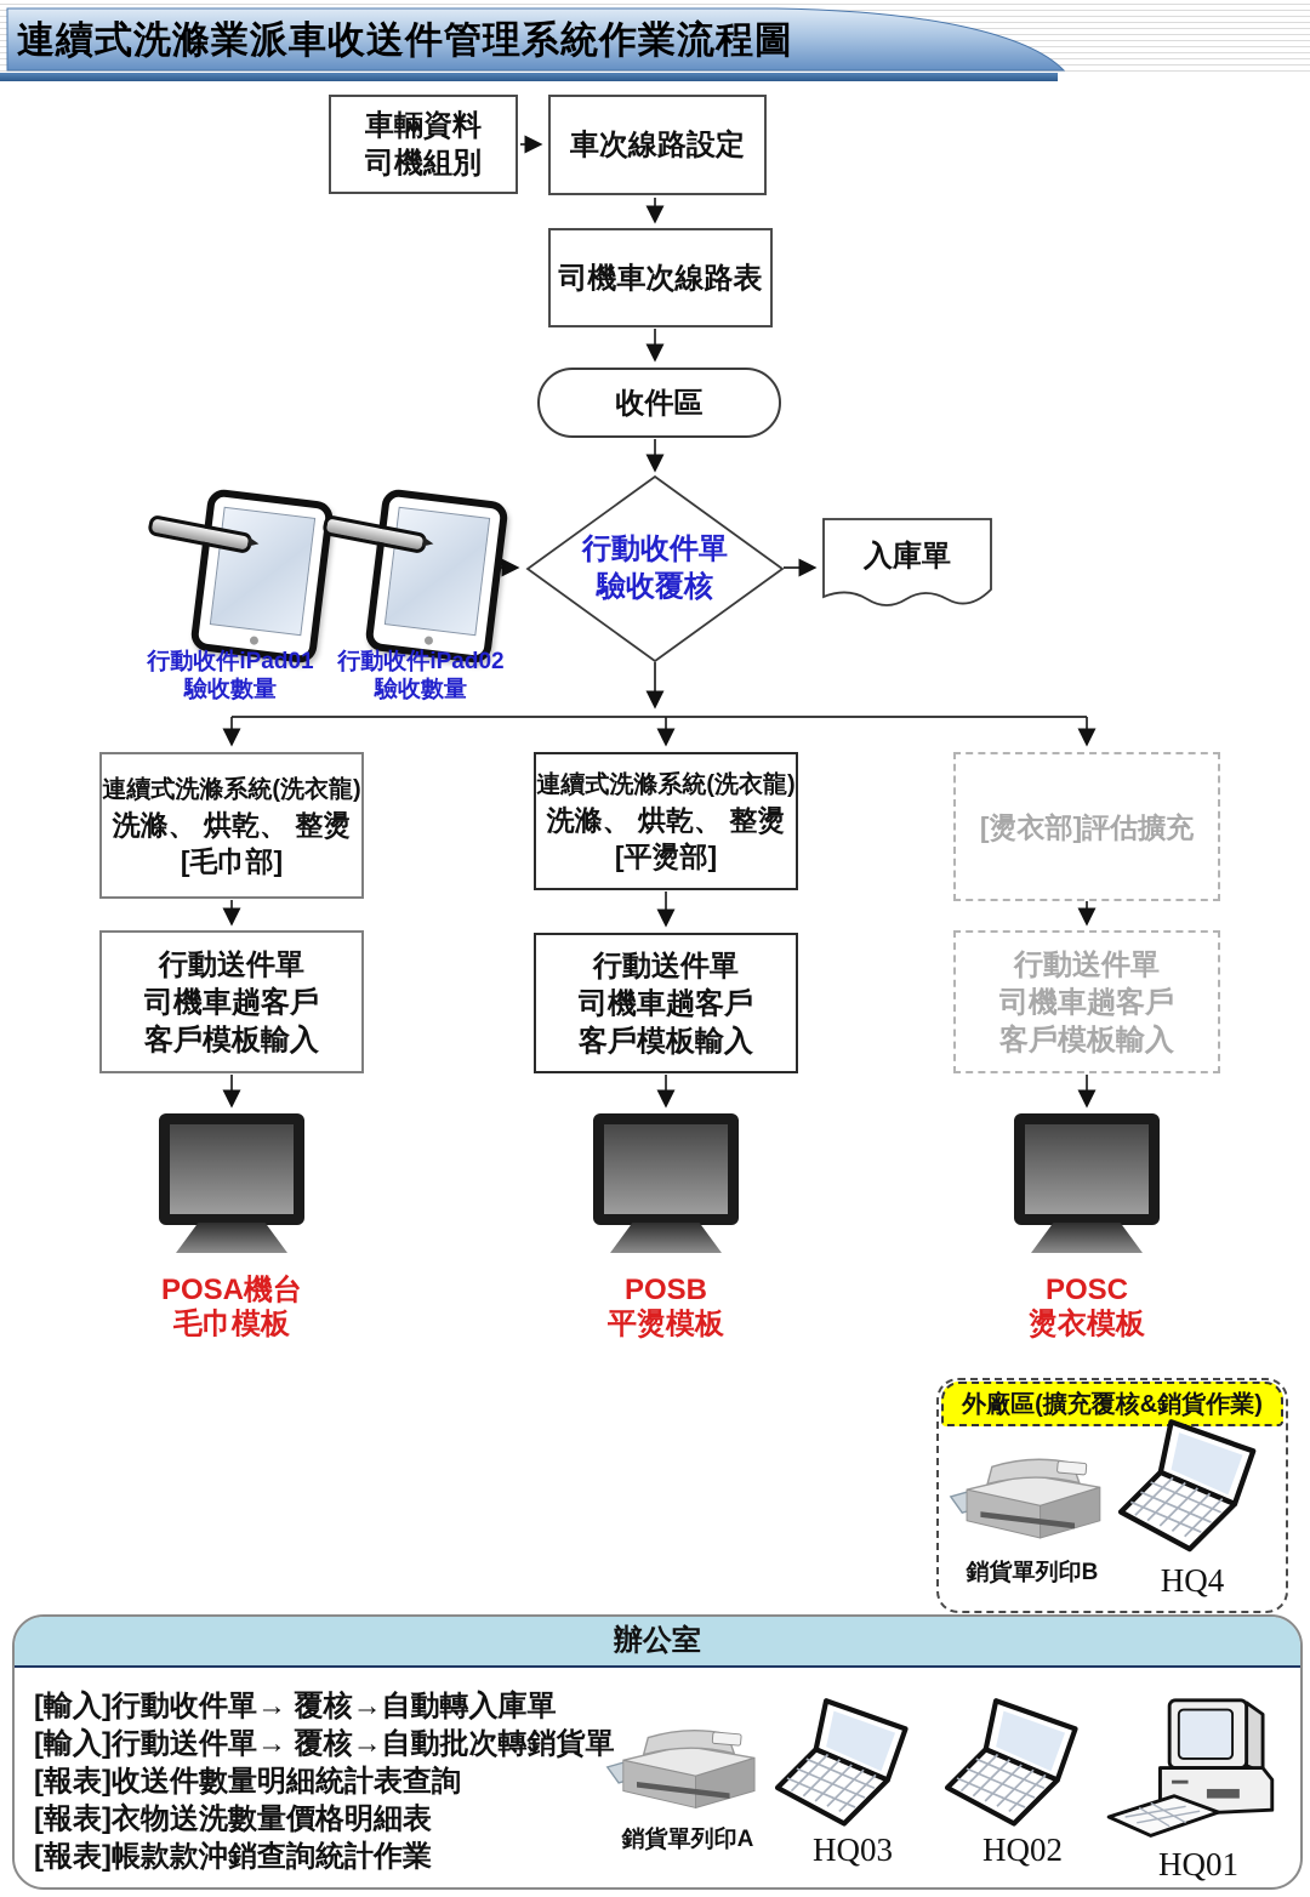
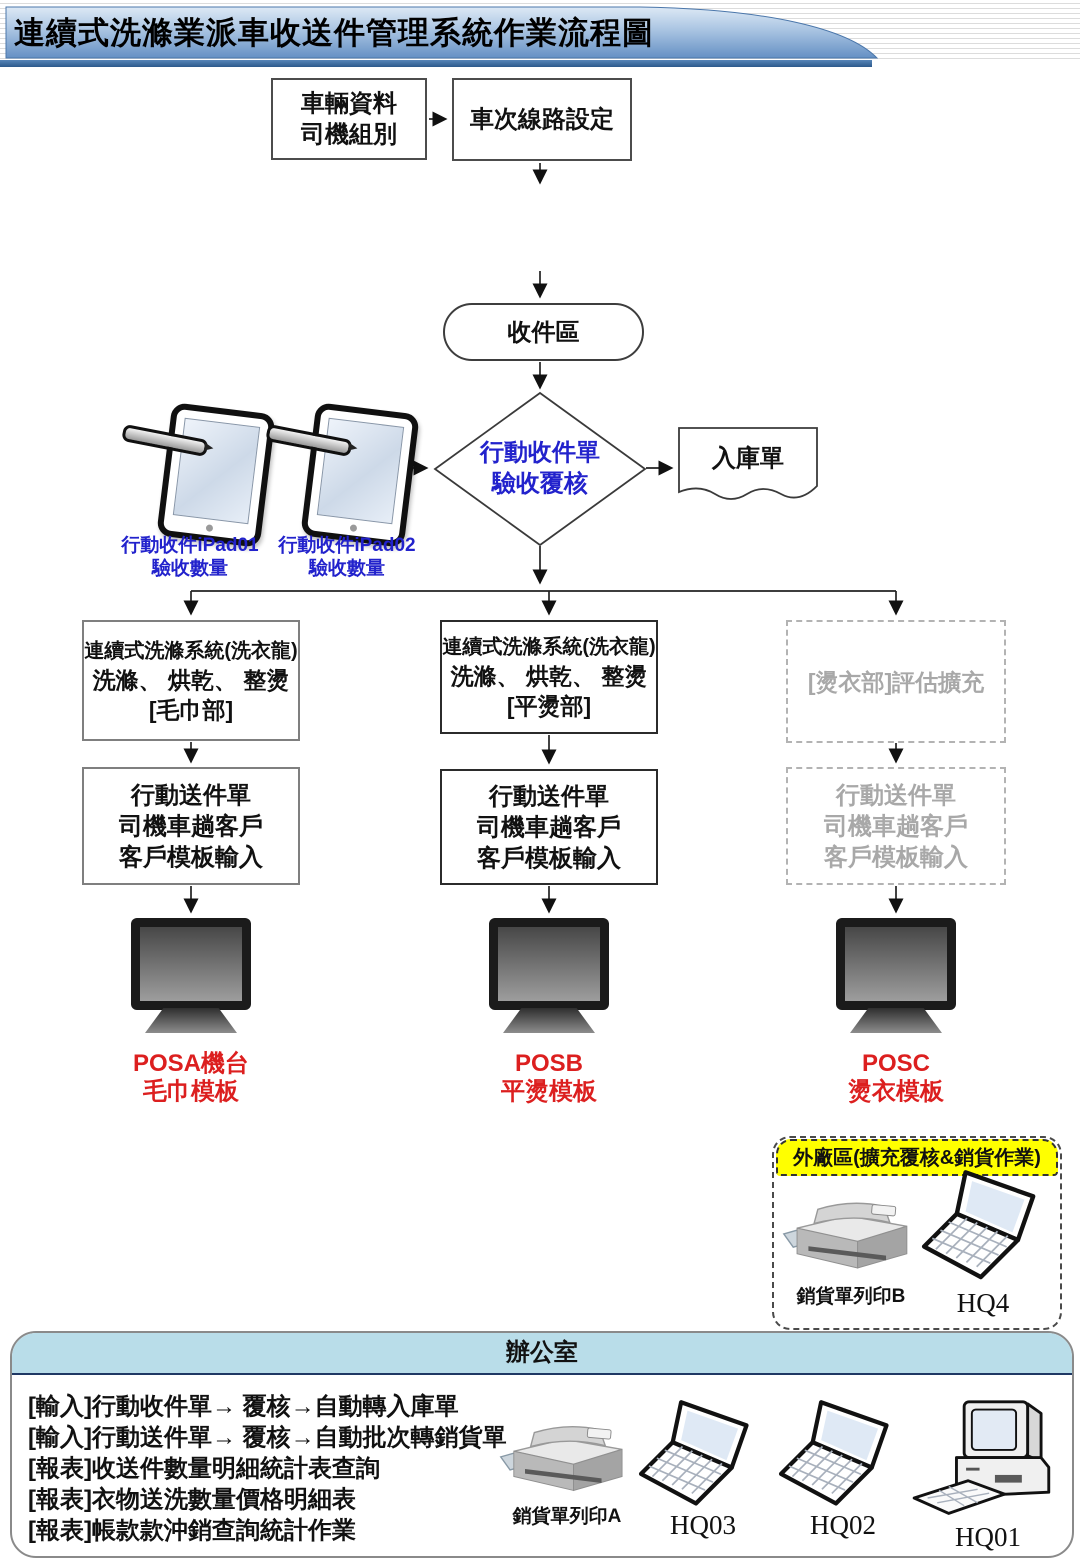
  連續式洗滌業派車收送件管理系統作業流程圖
  車輛資料
  司機組別
  車次線路設定
- 司機車次線路表
  收件區
  行動收件單
  驗收覆核
  入庫單
  行動收件iPad01
  驗收數量
  行動收件iPad02
  驗收數量
  連續式洗滌系統(洗衣龍)
  洗滌、 烘乾、 整燙
  [毛巾部]
  連續式洗滌系統(洗衣龍)
  洗滌、 烘乾、 整燙
  [平燙部]
  [燙衣部]評估擴充
  行動送件單
  司機車趟客戶
  客戶模板輸入
  行動送件單
  司機車趟客戶
  客戶模板輸入
  行動送件單
  司機車趟客戶
  客戶模板輸入
  POSA機台
  毛巾模板
  POSB
  平燙模板
  POSC
  燙衣模板
  外廠區(擴充覆核&銷貨作業)
  銷貨單列印B
  HQ4
  辦公室
  [輸入]行動收件單→ 覆核→自動轉入庫單
  [輸入]行動送件單→ 覆核→自動批次轉銷貨單
  [報表]收送件數量明細統計表查詢
  [報表]衣物送洗數量價格明細表
  [報表]帳款款沖銷查詢統計作業
  銷貨單列印A
  HQ03
  HQ02
  HQ01
